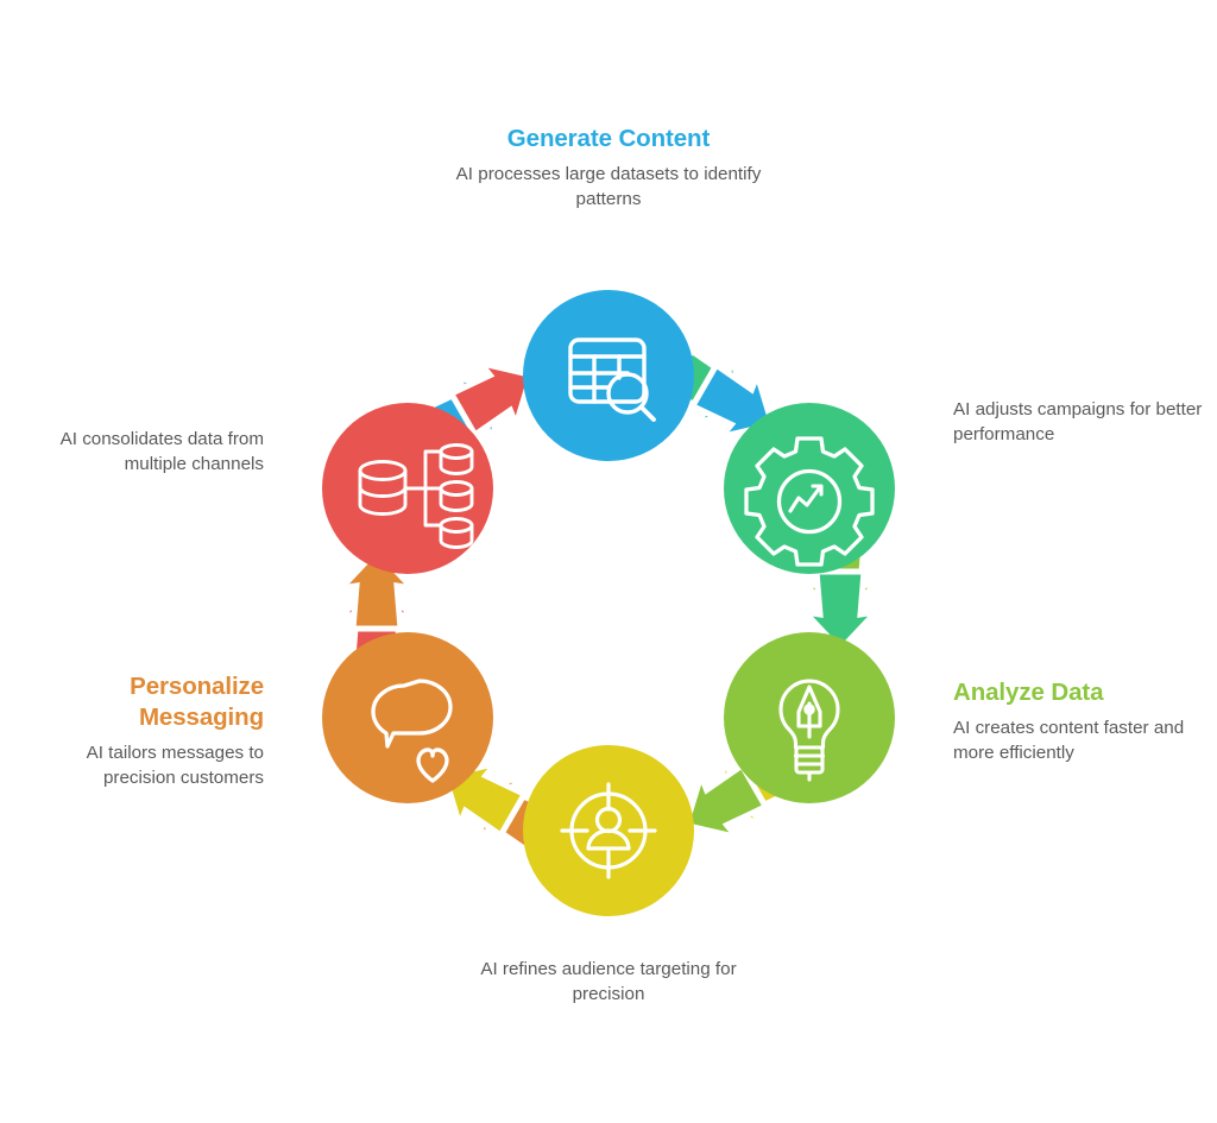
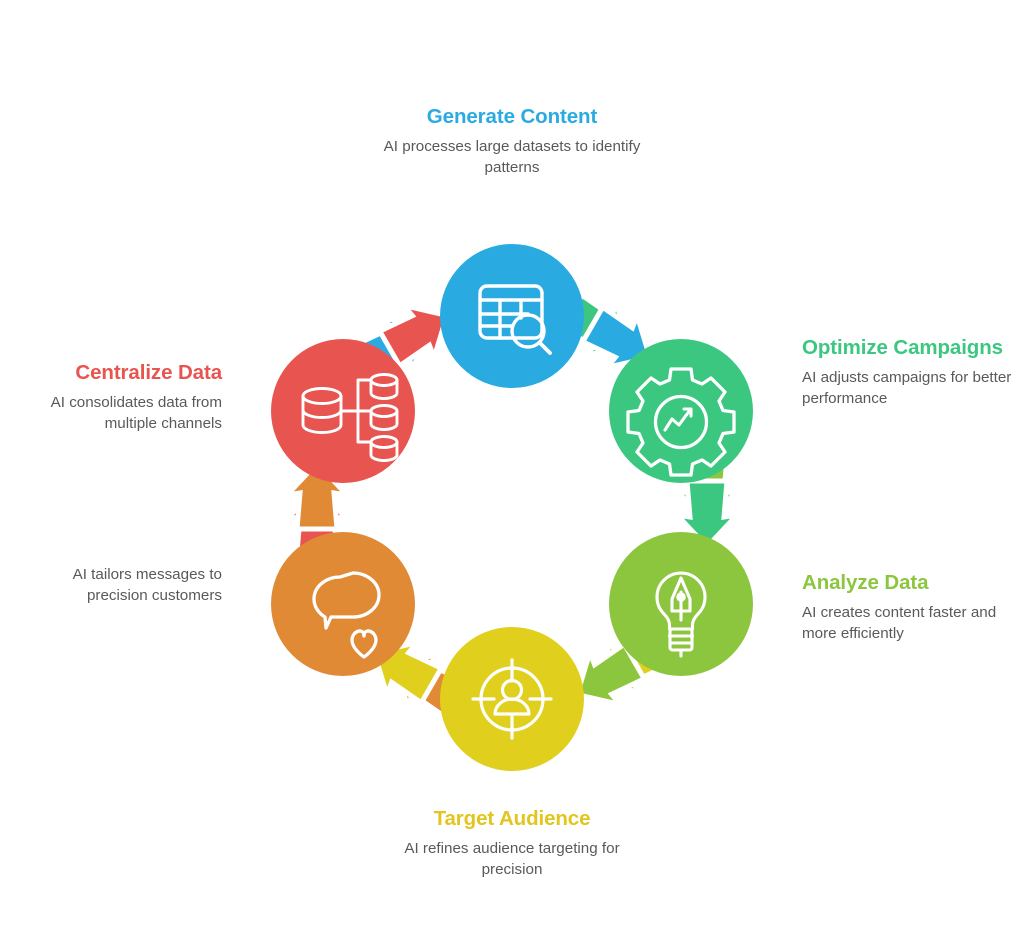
  Generate Content
  AI processes large datasets to identify patterns
+ Optimize Campaigns
  AI adjusts campaigns for better performance
  Analyze Data
  AI creates content faster and more efficiently
+ Target Audience
  AI refines audience targeting for precision
- Personalize Messaging
  AI tailors messages to precision customers
+ Centralize Data
  AI consolidates data from multiple channels
